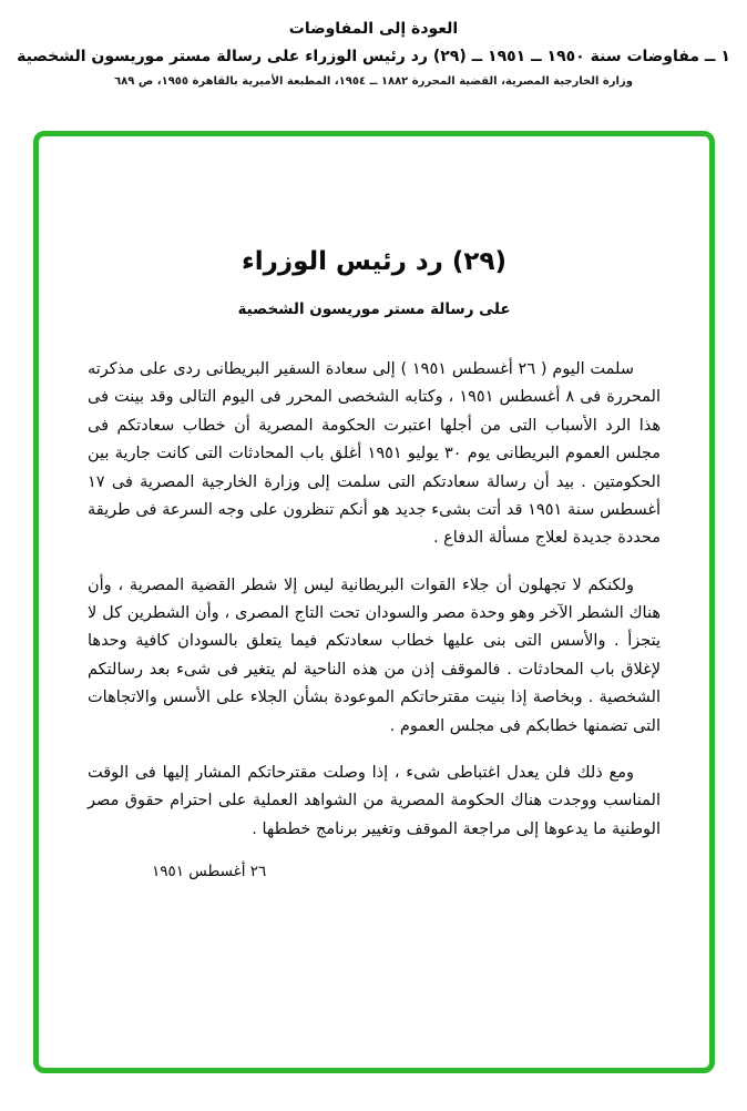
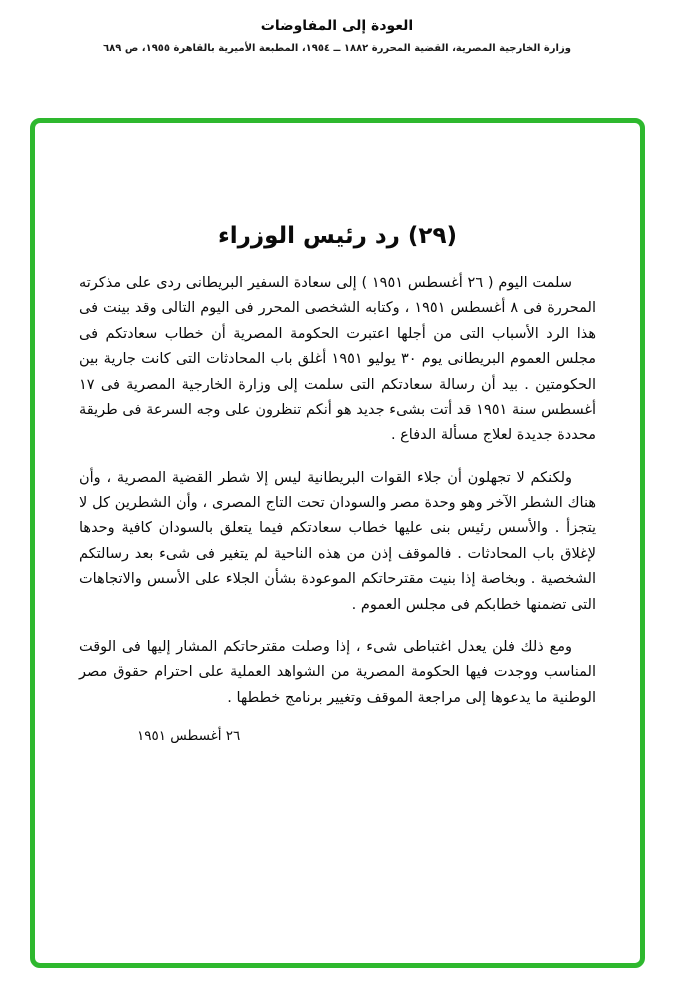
  العودة إلى المفاوضات
- ١ ــ مفاوضات سنة ١٩٥٠ ــ ١٩٥١ ــ (٢٩) رد رئيس الوزراء على رسالة مستر موريسون الشخصية
  وزارة الخارجية المصرية، القضية المحررة ١٨٨٢ ــ ١٩٥٤، المطبعة الأميرية بالقاهرة ١٩٥٥، ص ٦٨٩
  (٢٩) رد رئيس الوزراء
- على رسالة مستر موريسون الشخصية
  سلمت اليوم ( ٢٦ أغسطس ١٩٥١ ) إلى سعادة السفير البريطانى ردى على مذكرته المحررة فى ٨ أغسطس ١٩٥١ ، وكتابه الشخصى المحرر فى اليوم التالى وقد بينت فى هذا الرد الأسباب التى من أجلها اعتبرت الحكومة المصرية أن خطاب سعادتكم فى مجلس العموم البريطانى يوم ٣٠ يوليو ١٩٥١ أغلق باب المحادثات التى كانت جارية بين الحكومتين . بيد أن رسالة سعادتكم التى سلمت إلى وزارة الخارجية المصرية فى ١٧ أغسطس سنة ١٩٥١ قد أتت بشىء جديد هو أنكم تنظرون على وجه السرعة فى طريقة محددة جديدة لعلاج مسألة الدفاع .
- ولكنكم لا تجهلون أن جلاء القوات البريطانية ليس إلا شطر القضية المصرية ، وأن هناك الشطر الآخر وهو وحدة مصر والسودان تحت التاج المصرى ، وأن الشطرين كل لا يتجزأ . والأسس التى بنى عليها خطاب سعادتكم فيما يتعلق بالسودان كافية وحدها لإغلاق باب المحادثات . فالموقف إذن من هذه الناحية لم يتغير فى شىء بعد رسالتكم الشخصية . وبخاصة إذا بنيت مقترحاتكم الموعودة بشأن الجلاء على الأسس والاتجاهات التى تضمنها خطابكم فى مجلس العموم .
+ ولكنكم لا تجهلون أن جلاء القوات البريطانية ليس إلا شطر القضية المصرية ، وأن هناك الشطر الآخر وهو وحدة مصر والسودان تحت التاج المصرى ، وأن الشطرين كل لا يتجزأ . والأسس رئيس بنى عليها خطاب سعادتكم فيما يتعلق بالسودان كافية وحدها لإغلاق باب المحادثات . فالموقف إذن من هذه الناحية لم يتغير فى شىء بعد رسالتكم الشخصية . وبخاصة إذا بنيت مقترحاتكم الموعودة بشأن الجلاء على الأسس والاتجاهات التى تضمنها خطابكم فى مجلس العموم .
- ومع ذلك فلن يعدل اغتباطى شىء ، إذا وصلت مقترحاتكم المشار إليها فى الوقت المناسب ووجدت هناك الحكومة المصرية من الشواهد العملية على احترام حقوق مصر الوطنية ما يدعوها إلى مراجعة الموقف وتغيير برنامج خططها .
+ ومع ذلك فلن يعدل اغتباطى شىء ، إذا وصلت مقترحاتكم المشار إليها فى الوقت المناسب ووجدت فيها الحكومة المصرية من الشواهد العملية على احترام حقوق مصر الوطنية ما يدعوها إلى مراجعة الموقف وتغيير برنامج خططها .
  ٢٦ أغسطس ١٩٥١
